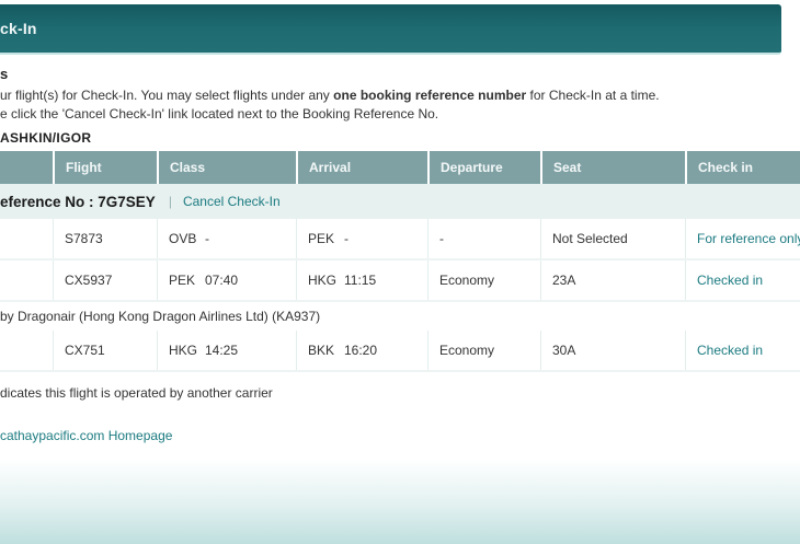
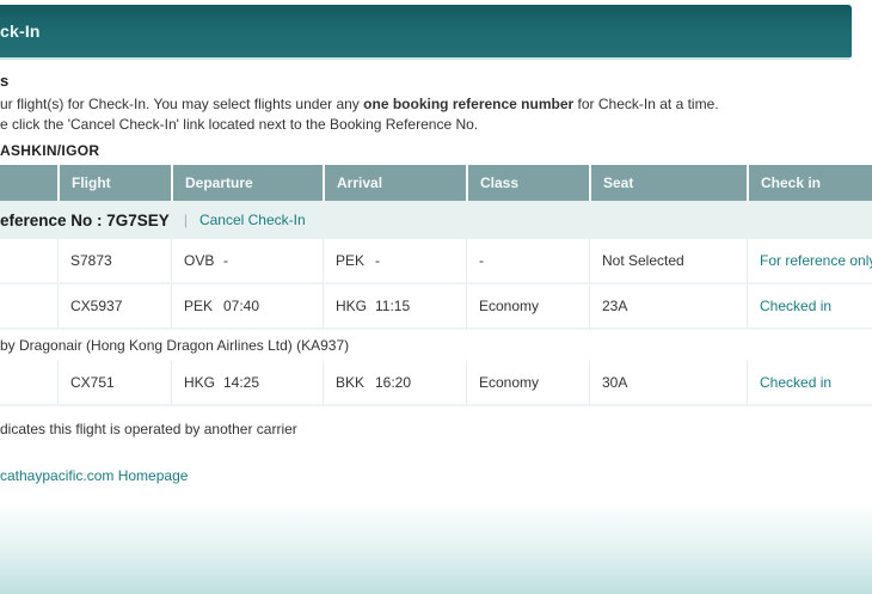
  ck-In
  s
  ur flight(s) for Check-In. You may select flights under any one booking reference number for Check-In at a time.
  e click the 'Cancel Check-In' link located next to the Booking Reference No.
  ASHKIN/IGOR
  Flight
- Class
+ Departure
  Arrival
- Departure
+ Class
  Seat
  Check in
  eference No : 7G7SEY
  |
  Cancel Check-In
  S7873
  OVB
  -
  PEK
  -
  -
  Not Selected
  For reference onl
  CX5937
  PEK
  07:40
  HKG
  11:15
  Economy
  23A
  Checked in
  by Dragonair (Hong Kong Dragon Airlines Ltd) (KA937)
  CX751
  HKG
  14:25
  BKK
  16:20
  Economy
  30A
  Checked in
  dicates this flight is operated by another carrier
  cathaypacific.com Homepage
